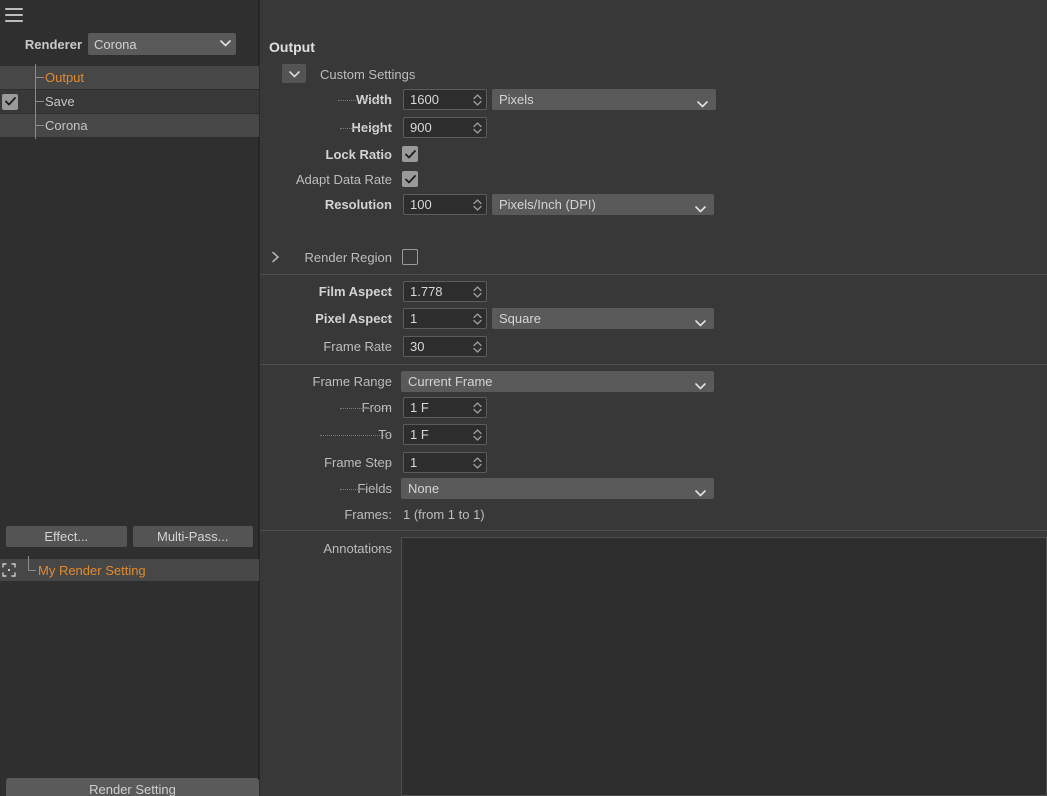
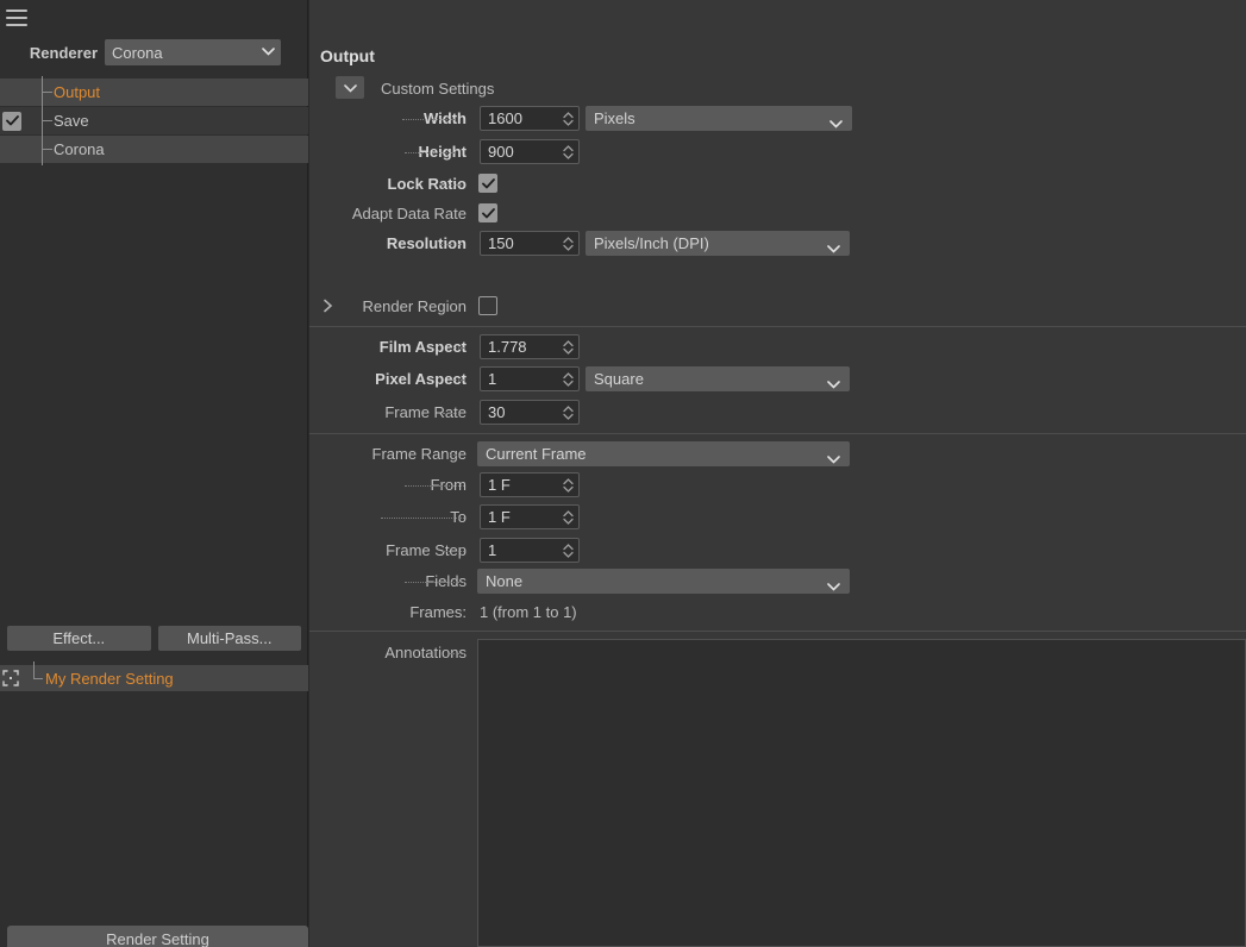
  Renderer
  Corona
  Output
  Save
  Corona
  Effect...
  Multi-Pass...
  My Render Setting
  Render Setting
  Output
  Custom Settings
  Width
  1600
  Pixels
  Height
  900
  Lock Ratio
  Adapt Data Rate
  Resolution
- 100
+ 150
  Pixels/Inch (DPI)
  Render Region
  Film Aspect
  1.778
  Pixel Aspect
  1
  Square
  Frame Rate
  30
  Frame Range
  Current Frame
  From
  1 F
  To
  1 F
  Frame Step
  1
  Fields
  None
  Frames:
  1 (from 1 to 1)
  Annotations
